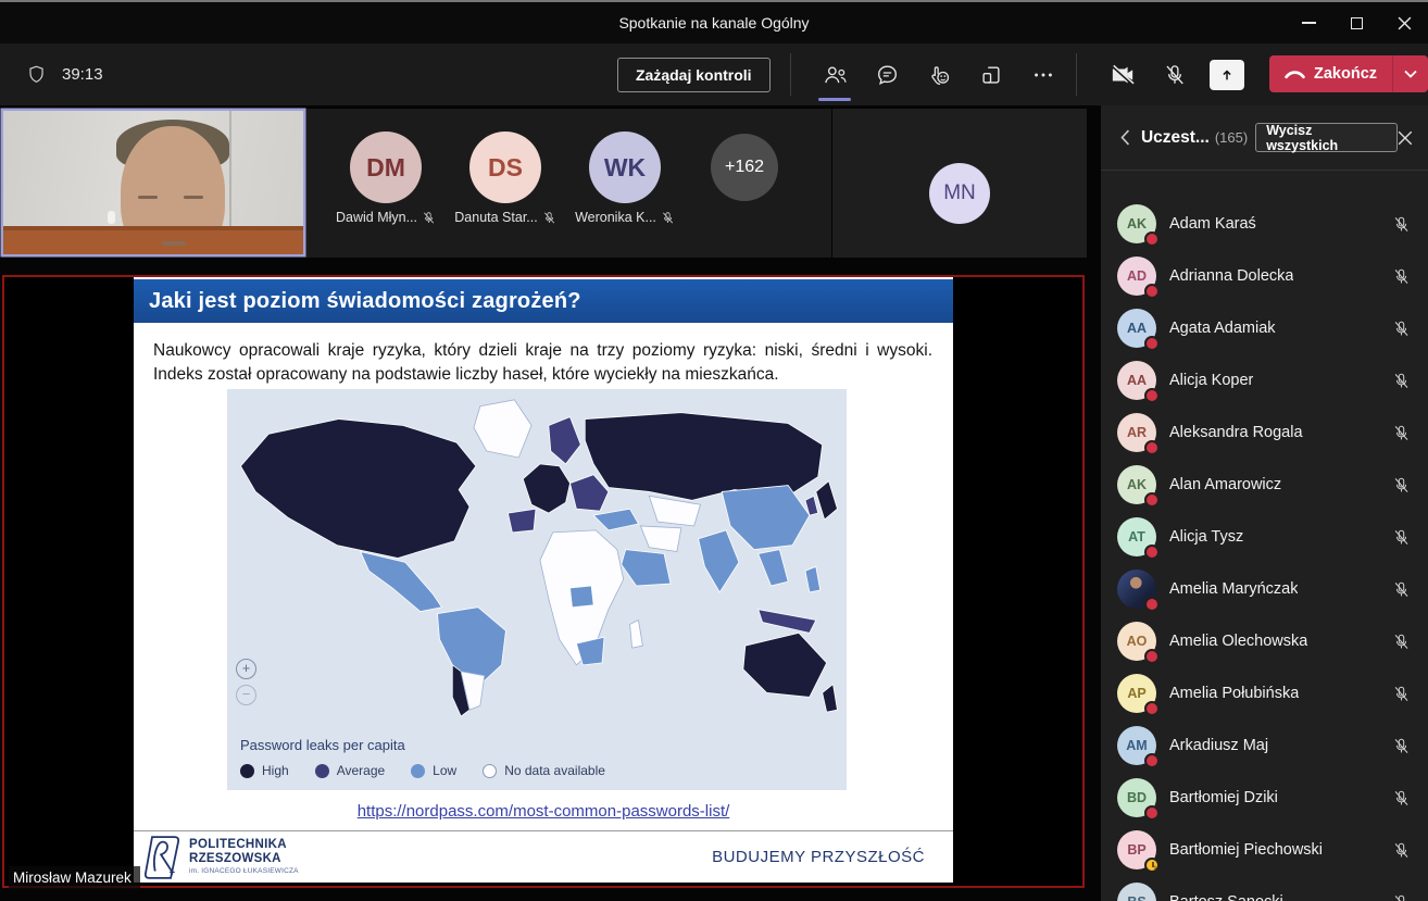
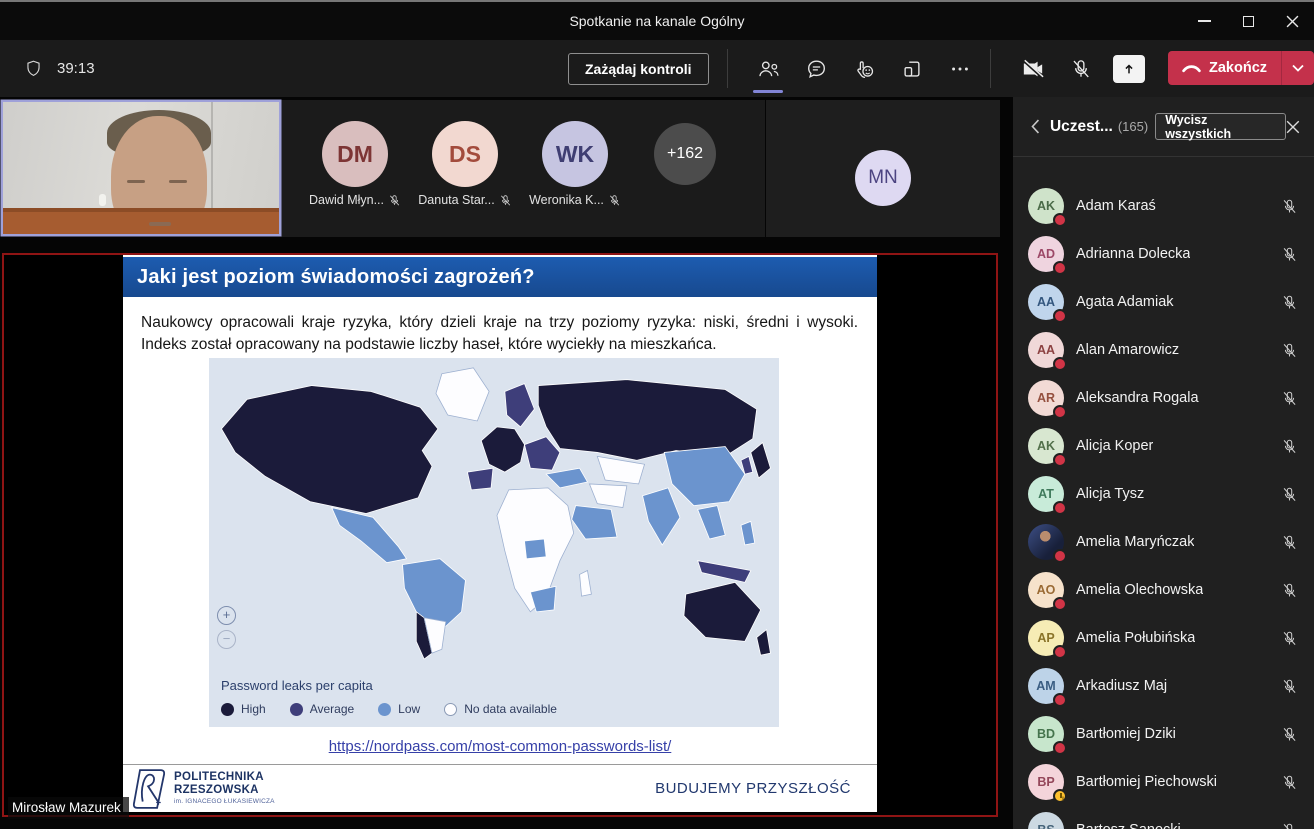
  Spotkanie na kanale Ogólny
  39:13
  Zażądaj kontroli
  Zakończ
  DM
  Dawid Młyn...
  DS
  Danuta Star...
  WK
  Weronika K...
  +162
  MN
  Jaki jest poziom świadomości zagrożeń?
  Naukowcy opracowali kraje ryzyka, który dzieli kraje na trzy poziomy ryzyka: niski, średni i wysoki. Indeks został opracowany na podstawie liczby haseł, które wyciekły na mieszkańca.
  +
  −
  Password leaks per capita
  High
  Average
  Low
  No data available
  https://nordpass.com/most-common-passwords-list/
  POLITECHNIKA
  RZESZOWSKA
  BUDUJEMY PRZYSZŁOŚĆ
  Mirosław Mazurek
  Uczest...
  (165)
  Wycisz wszystkich
  AK
  Adam Karaś
  AD
  Adrianna Dolecka
  AA
  Agata Adamiak
  AA
- Alicja Koper
+ Alan Amarowicz
  AR
  Aleksandra Rogala
  AK
- Alan Amarowicz
+ Alicja Koper
  AT
  Alicja Tysz
  Amelia Maryńczak
  AO
  Amelia Olechowska
  AP
  Amelia Połubińska
  AM
  Arkadiusz Maj
  BD
  Bartłomiej Dziki
  BP
  Bartłomiej Piechowski
